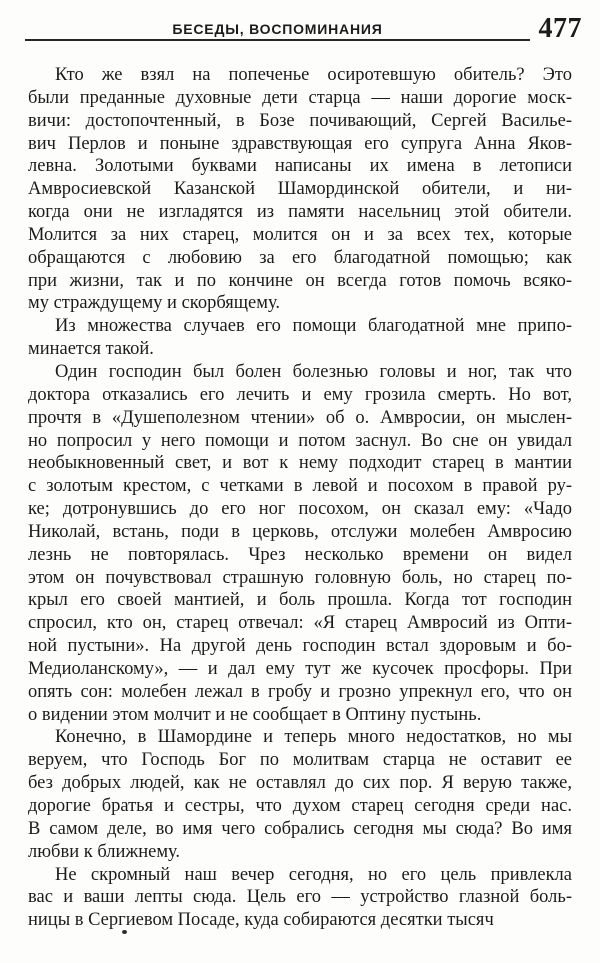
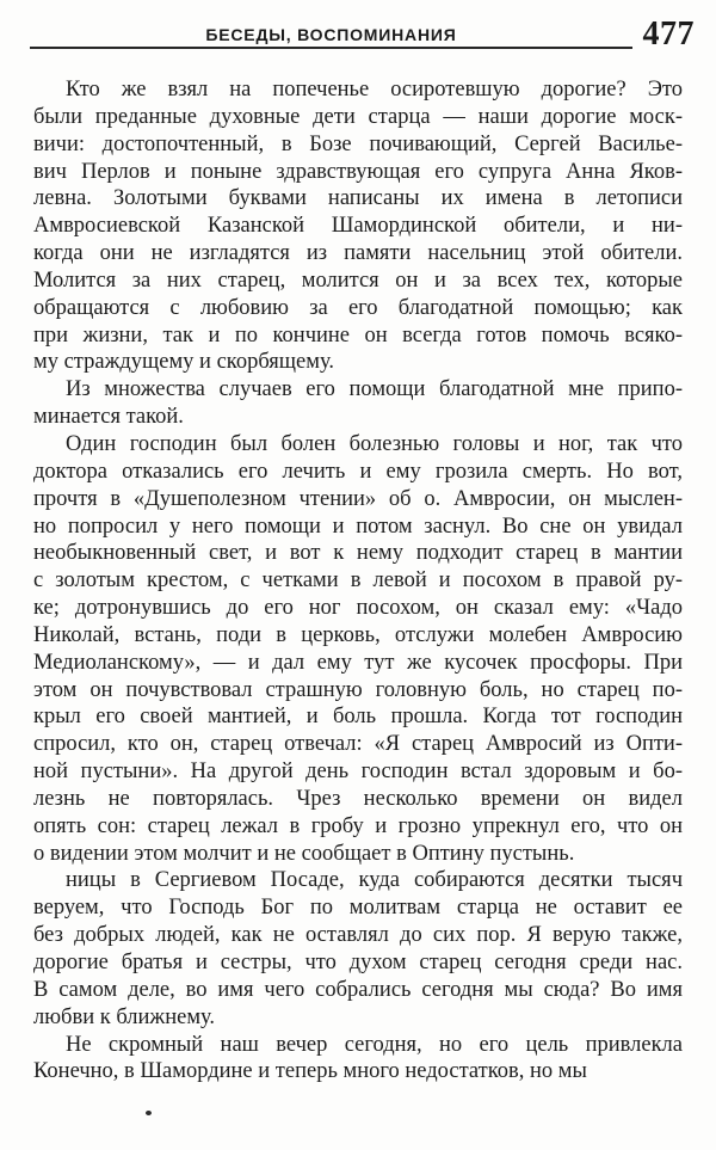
  БЕСЕДЫ, ВОСПОМИНАНИЯ
  477
- Кто же взял на попеченье осиротевшую обитель? Это
+ Кто же взял на попеченье осиротевшую дорогие? Это
  были преданные духовные дети старца — наши дорогие моск-
  вичи: достопочтенный, в Бозе почивающий, Сергей Василье-
  вич Перлов и поныне здравствующая его супруга Анна Яков-
  левна. Золотыми буквами написаны их имена в летописи
  Амвросиевской Казанской Шамординской обители, и ни-
  когда они не изгладятся из памяти насельниц этой обители.
  Молится за них старец, молится он и за всех тех, которые
  обращаются с любовию за его благодатной помощью; как
  при жизни, так и по кончине он всегда готов помочь всяко-
  му страждущему и скорбящему.
  Из множества случаев его помощи благодатной мне припо-
  минается такой.
  Один господин был болен болезнью головы и ног, так что
  доктора отказались его лечить и ему грозила смерть. Но вот,
  прочтя в «Душеполезном чтении» об о. Амвросии, он мыслен-
  но попросил у него помощи и потом заснул. Во сне он увидал
  необыкновенный свет, и вот к нему подходит старец в мантии
  с золотым крестом, с четками в левой и посохом в правой ру-
  ке; дотронувшись до его ног посохом, он сказал ему: «Чадо
  Николай, встань, поди в церковь, отслужи молебен Амвросию
- лезнь не повторялась. Чрез несколько времени он видел
+ Медиоланскому», — и дал ему тут же кусочек просфоры. При
  этом он почувствовал страшную головную боль, но старец по-
  крыл его своей мантией, и боль прошла. Когда тот господин
  спросил, кто он, старец отвечал: «Я старец Амвросий из Опти-
  ной пустыни». На другой день господин встал здоровым и бо-
- Медиоланскому», — и дал ему тут же кусочек просфоры. При
+ лезнь не повторялась. Чрез несколько времени он видел
- опять сон: молебен лежал в гробу и грозно упрекнул его, что он
+ опять сон: старец лежал в гробу и грозно упрекнул его, что он
  о видении этом молчит и не сообщает в Оптину пустынь.
- Конечно, в Шамордине и теперь много недостатков, но мы
+ ницы в Сергиевом Посаде, куда собираются десятки тысяч
  веруем, что Господь Бог по молитвам старца не оставит ее
  без добрых людей, как не оставлял до сих пор. Я верую также,
  дорогие братья и сестры, что духом старец сегодня среди нас.
  В самом деле, во имя чего собрались сегодня мы сюда? Во имя
  любви к ближнему.
  Не скромный наш вечер сегодня, но его цель привлекла
- вас и ваши лепты сюда. Цель его — устройство глазной боль-
- ницы в Сергиевом Посаде, куда собираются десятки тысяч
+ Конечно, в Шамордине и теперь много недостатков, но мы
